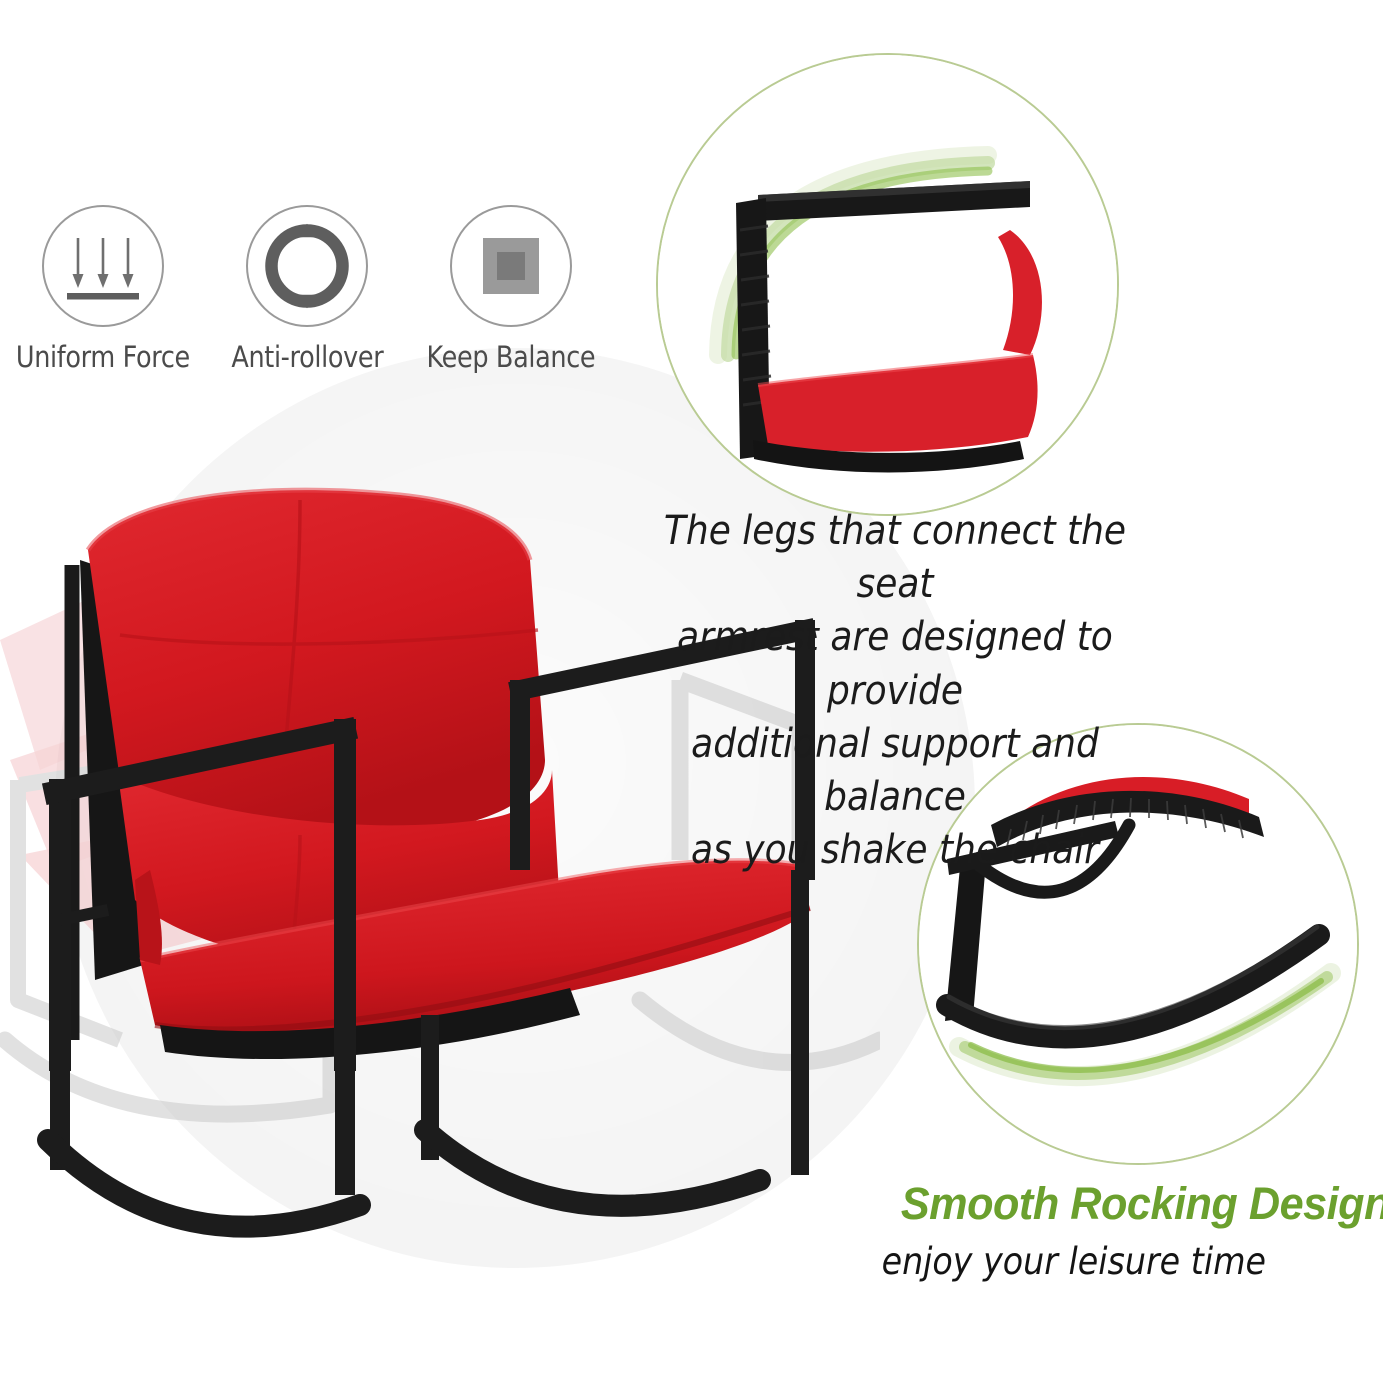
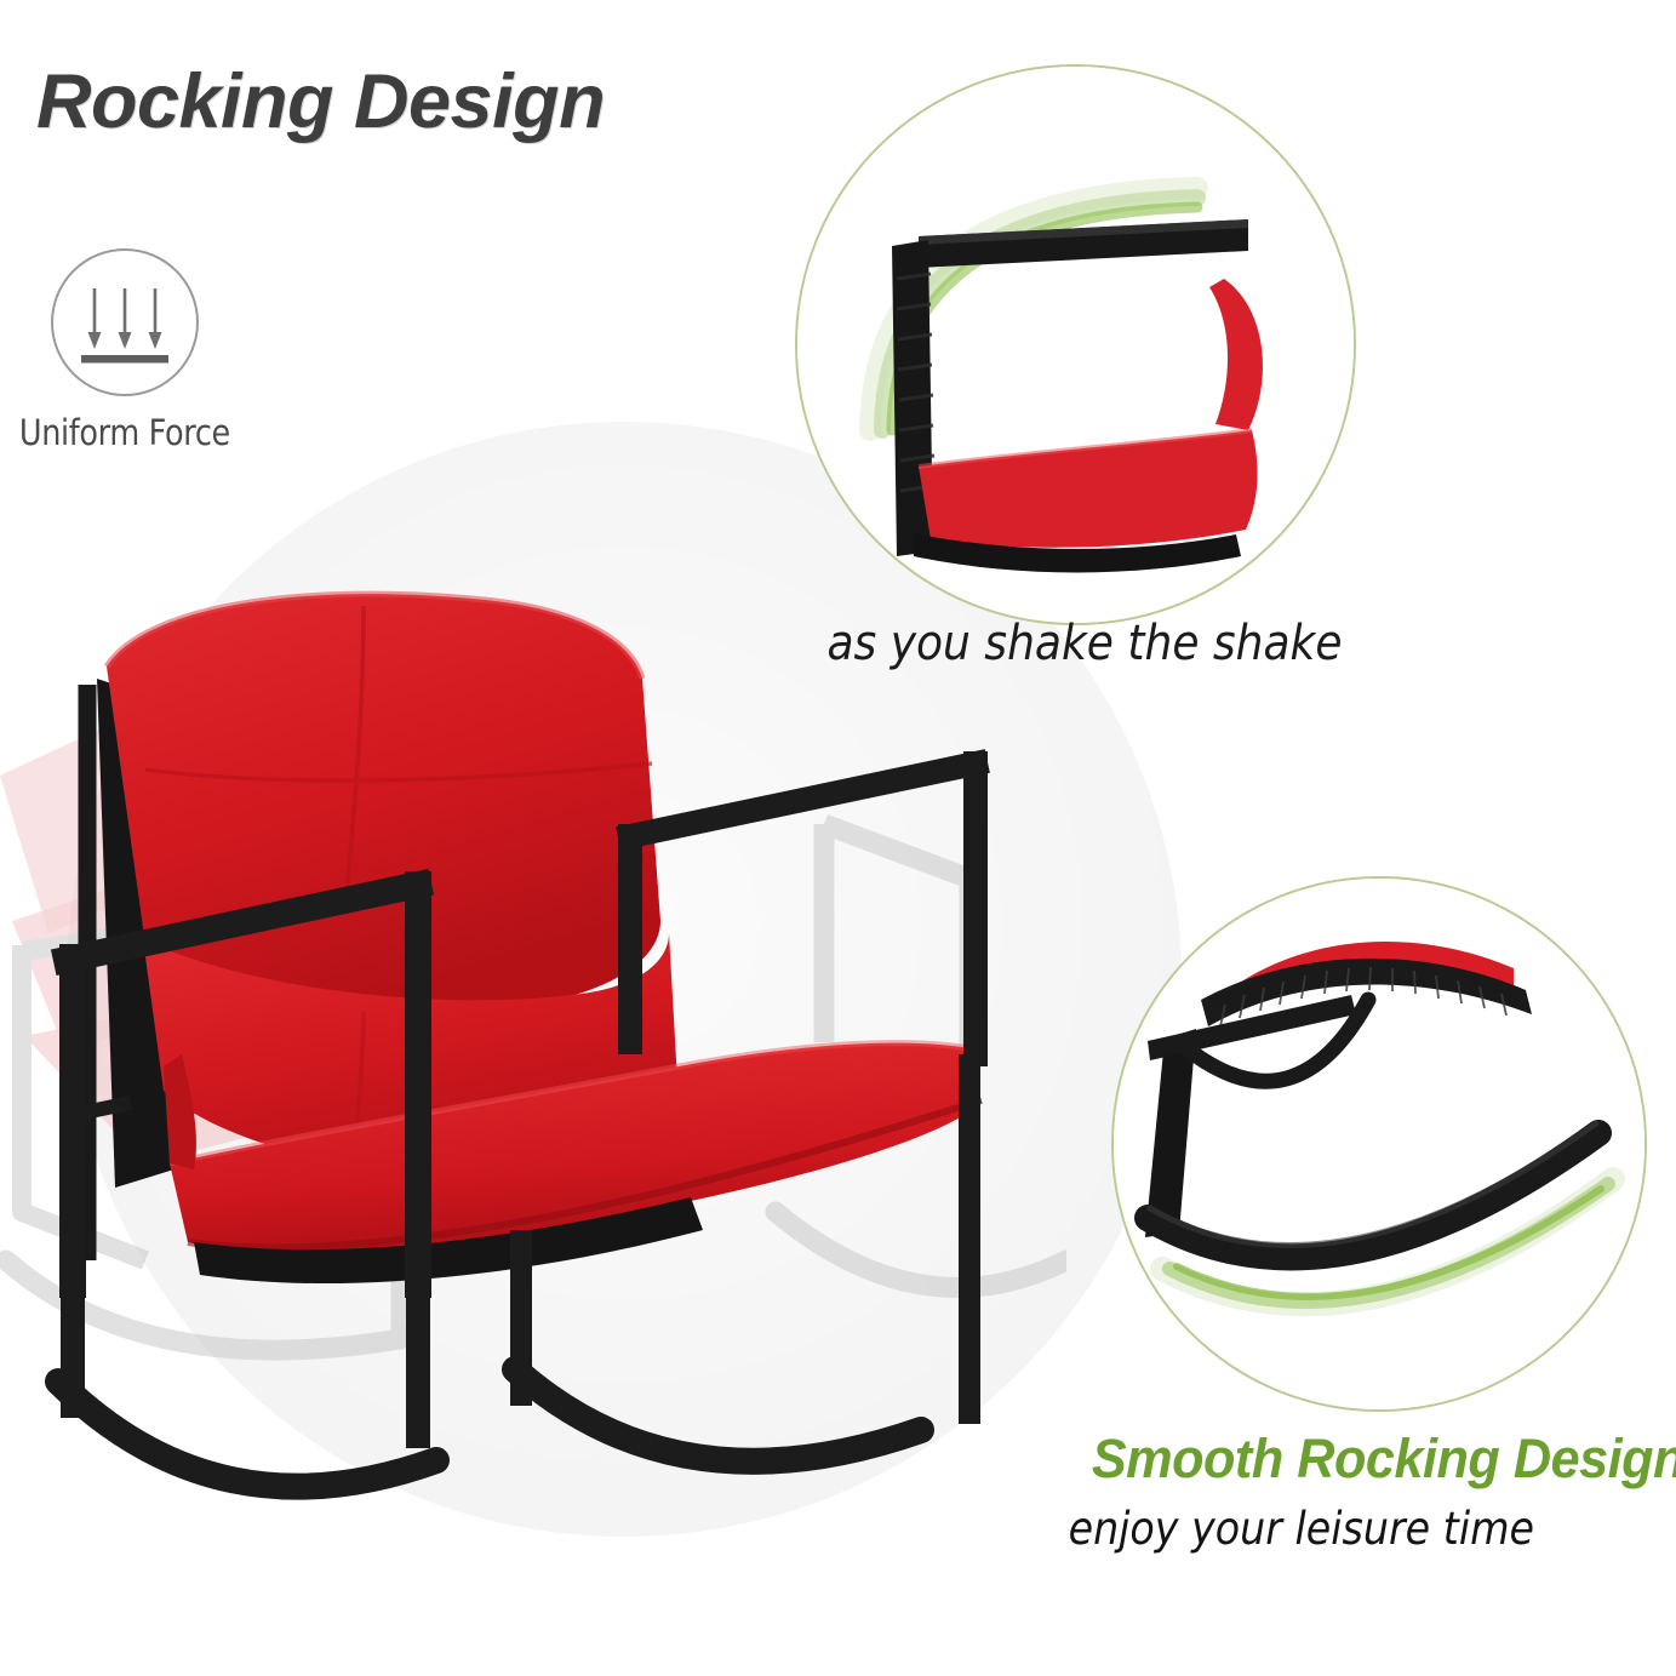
+ Rocking Design
  Uniform Force
- Anti-rollover
- Keep Balance
- The legs that connect the seat
- armrest are designed to provide
- additional support and balance
- as you shake the chair
+ as you shake the shake
  Smooth Rocking Design
  enjoy your leisure time
